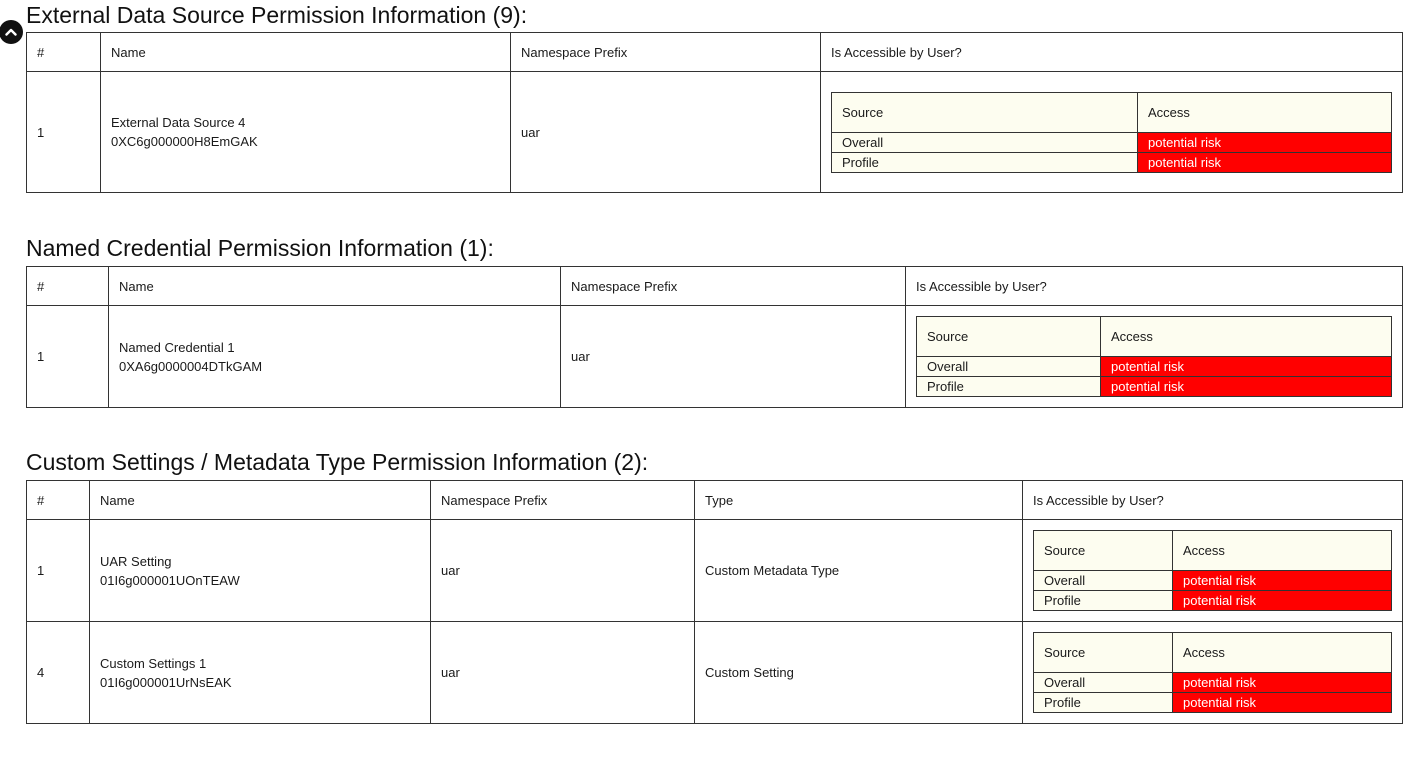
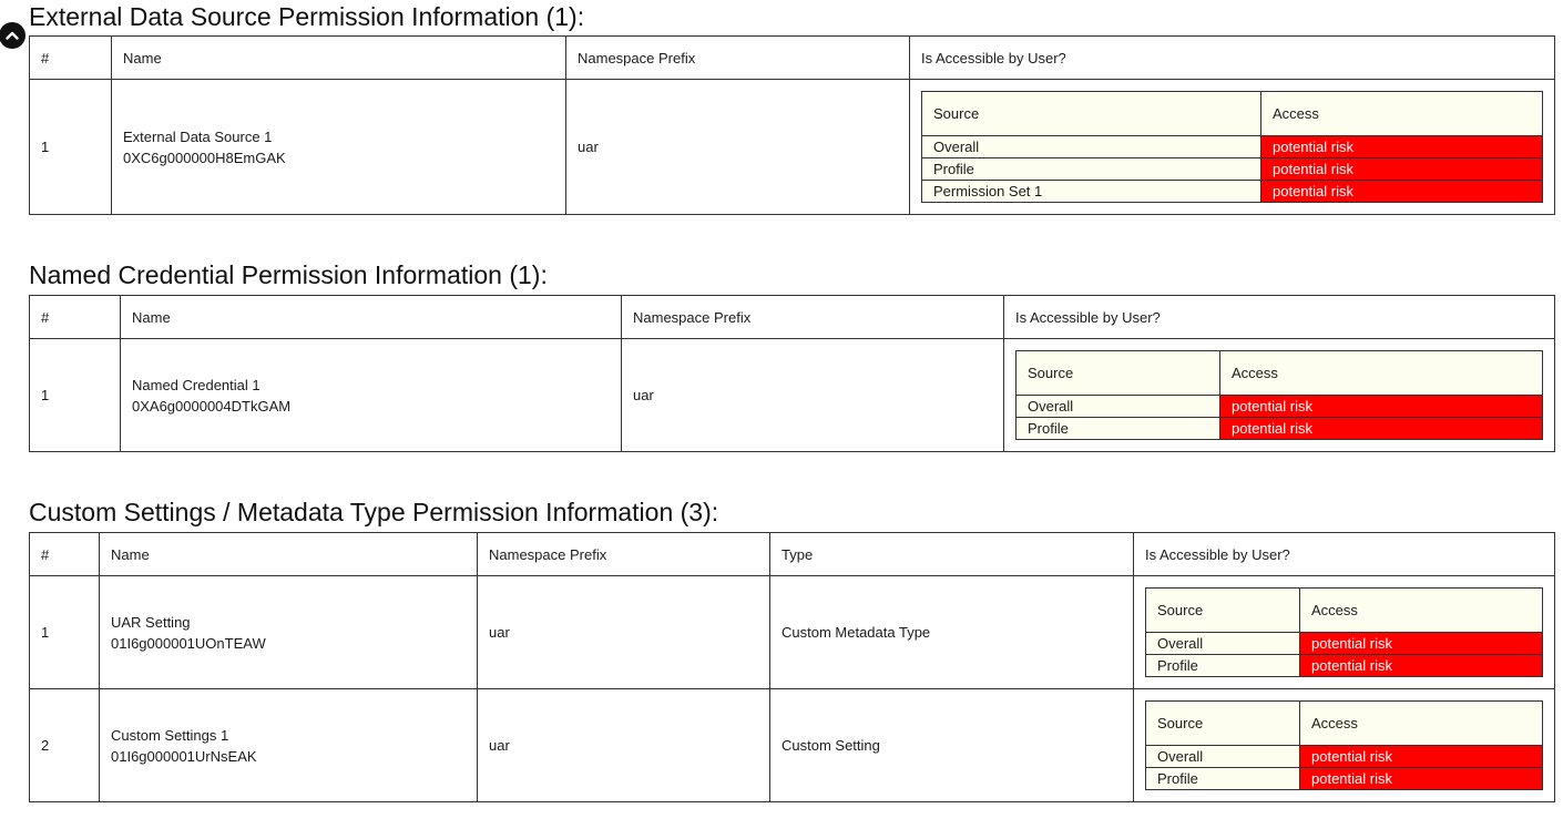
- External Data Source Permission Information (9):
+ External Data Source Permission Information (1):
  #	Name	Namespace Prefix	Is Accessible by User?
- 1	External Data Source 4 0XC6g000000H8EmGAK	uar
+ 1	External Data Source 1 0XC6g000000H8EmGAK	uar
  Source	Access
  Overall	potential risk
  Profile	potential risk
+ Permission Set 1	potential risk
  Named Credential Permission Information (1):
  #	Name	Namespace Prefix	Is Accessible by User?
  1	Named Credential 1 0XA6g0000004DTkGAM	uar
  Source	Access
  Overall	potential risk
  Profile	potential risk
- Custom Settings / Metadata Type Permission Information (2):
+ Custom Settings / Metadata Type Permission Information (3):
  #	Name	Namespace Prefix	Type	Is Accessible by User?
  1	UAR Setting 01I6g000001UOnTEAW	uar	Custom Metadata Type
  Source	Access
  Overall	potential risk
  Profile	potential risk
- 4	Custom Settings 1 01I6g000001UrNsEAK	uar	Custom Setting
+ 2	Custom Settings 1 01I6g000001UrNsEAK	uar	Custom Setting
  Source	Access
  Overall	potential risk
  Profile	potential risk
